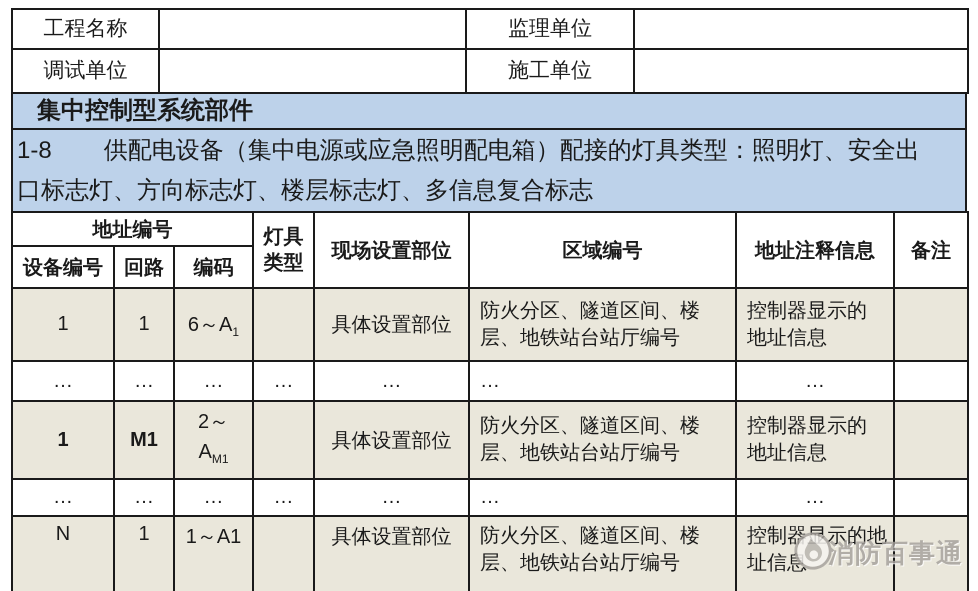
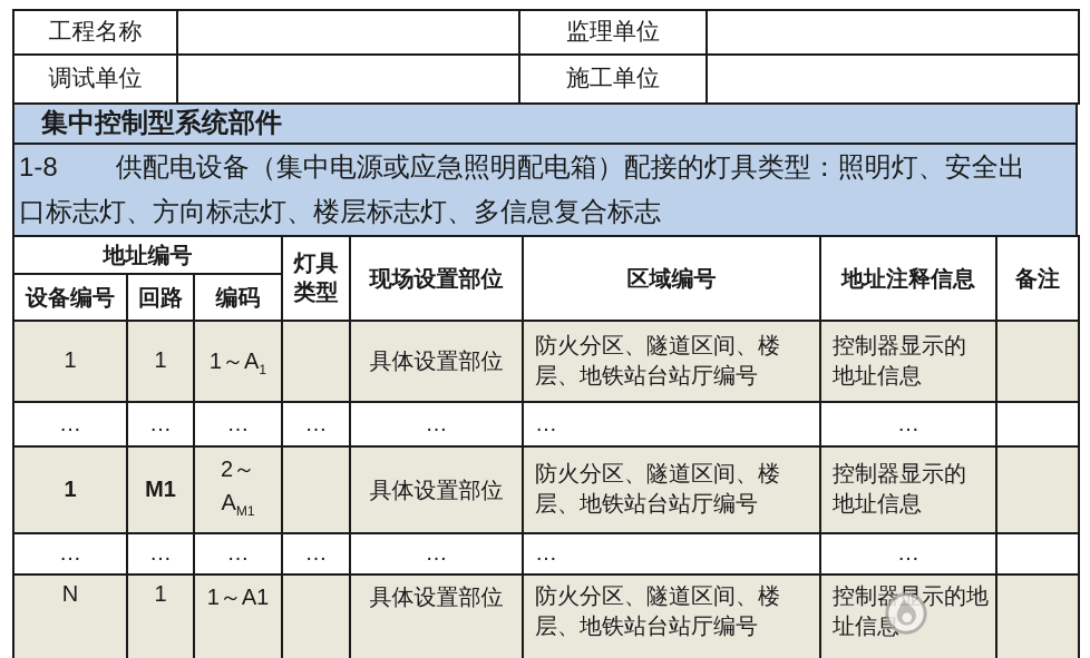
  工程名称		监理单位
  调试单位		施工单位
  集中控制型系统部件
  1-8 供配电设备（集中电源或应急照明配电箱）配接的灯具类型：照明灯、安全出
  口标志灯、方向标志灯、楼层标志灯、多信息复合标志
  地址编号	灯具类型	现场设置部位	区域编号	地址注释信息	备注
  设备编号	回路	编码
- 1	1	6～A1		具体设置部位	防火分区、隧道区间、楼 层、地铁站台站厅编号	控制器显示的 地址信息
+ 1	1	1～A1		具体设置部位	防火分区、隧道区间、楼 层、地铁站台站厅编号	控制器显示的 地址信息
  …	…	…	…	…	…	…
  1	M1	2～ AM1		具体设置部位	防火分区、隧道区间、楼 层、地铁站台站厅编号	控制器显示的 地址信息
  …	…	…	…	…	…	…
  N	1	1～A1		具体设置部位	防火分区、隧道区间、楼 层、地铁站台站厅编号	控制器显示的地 址信息
- 消防百事通
